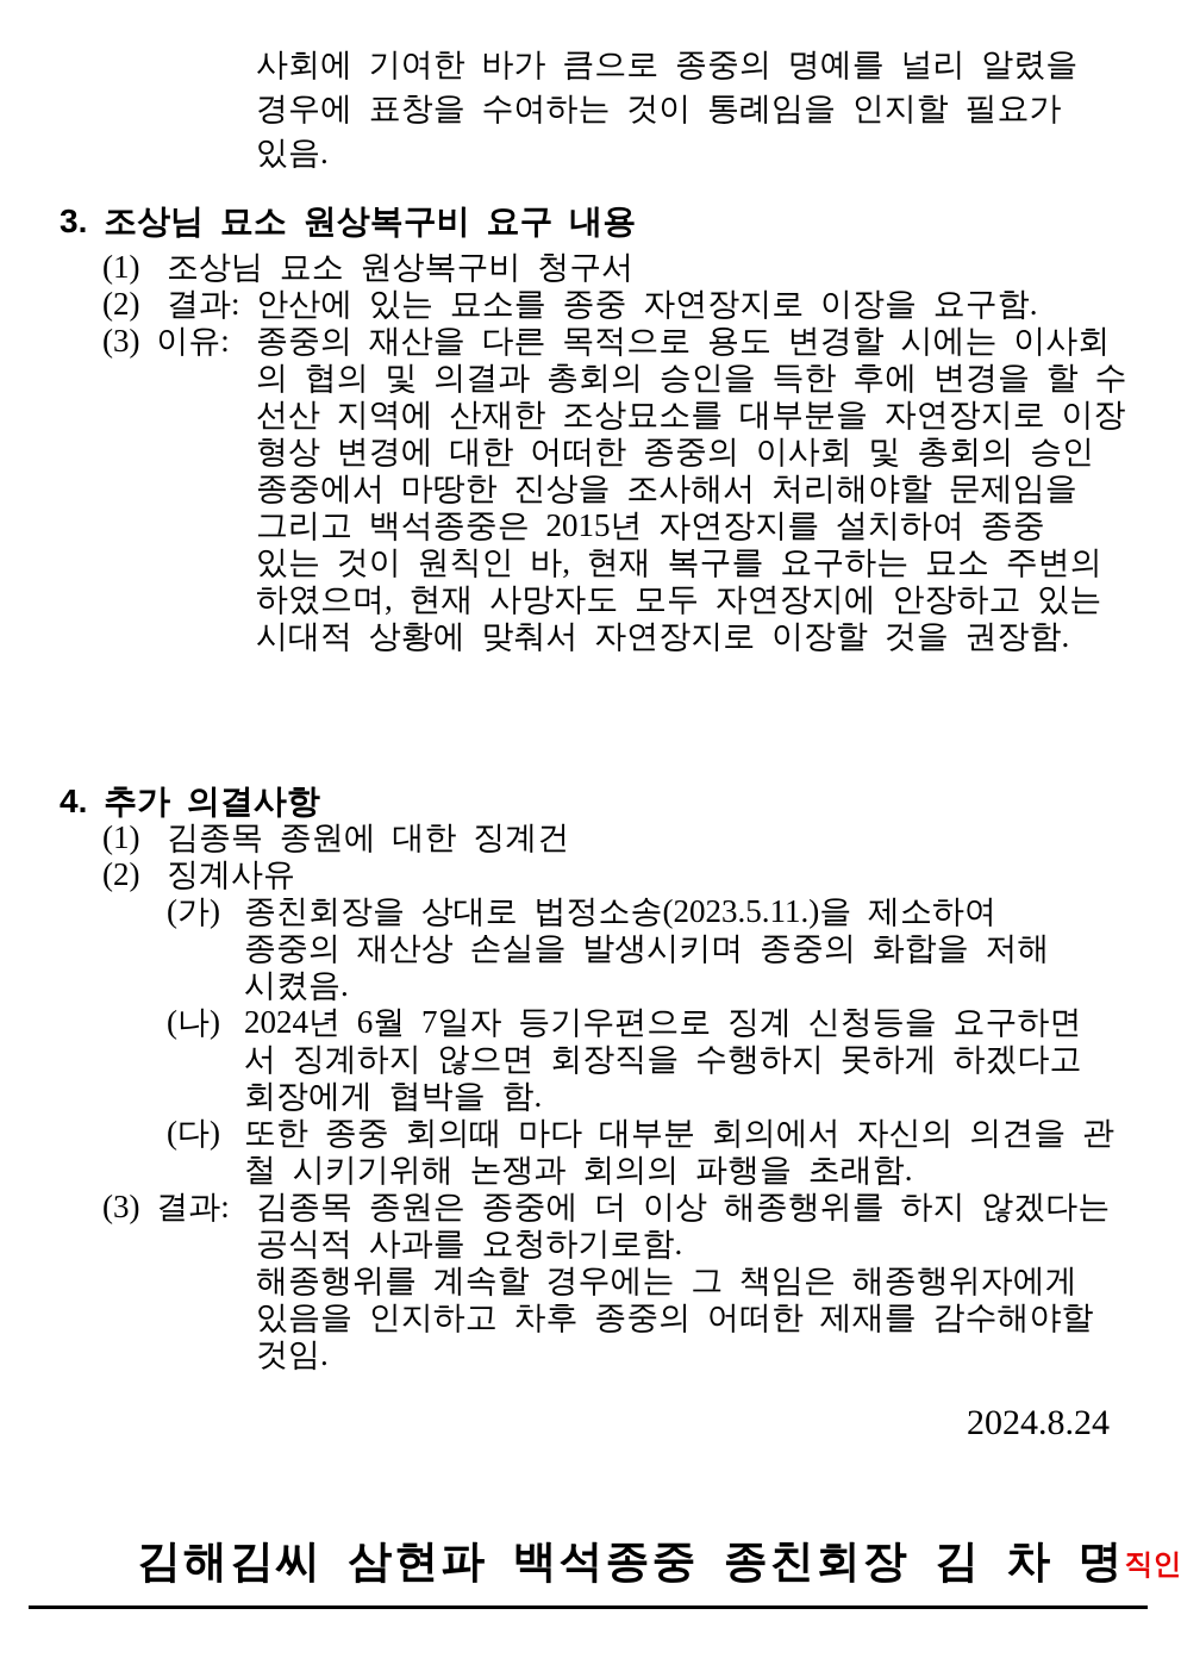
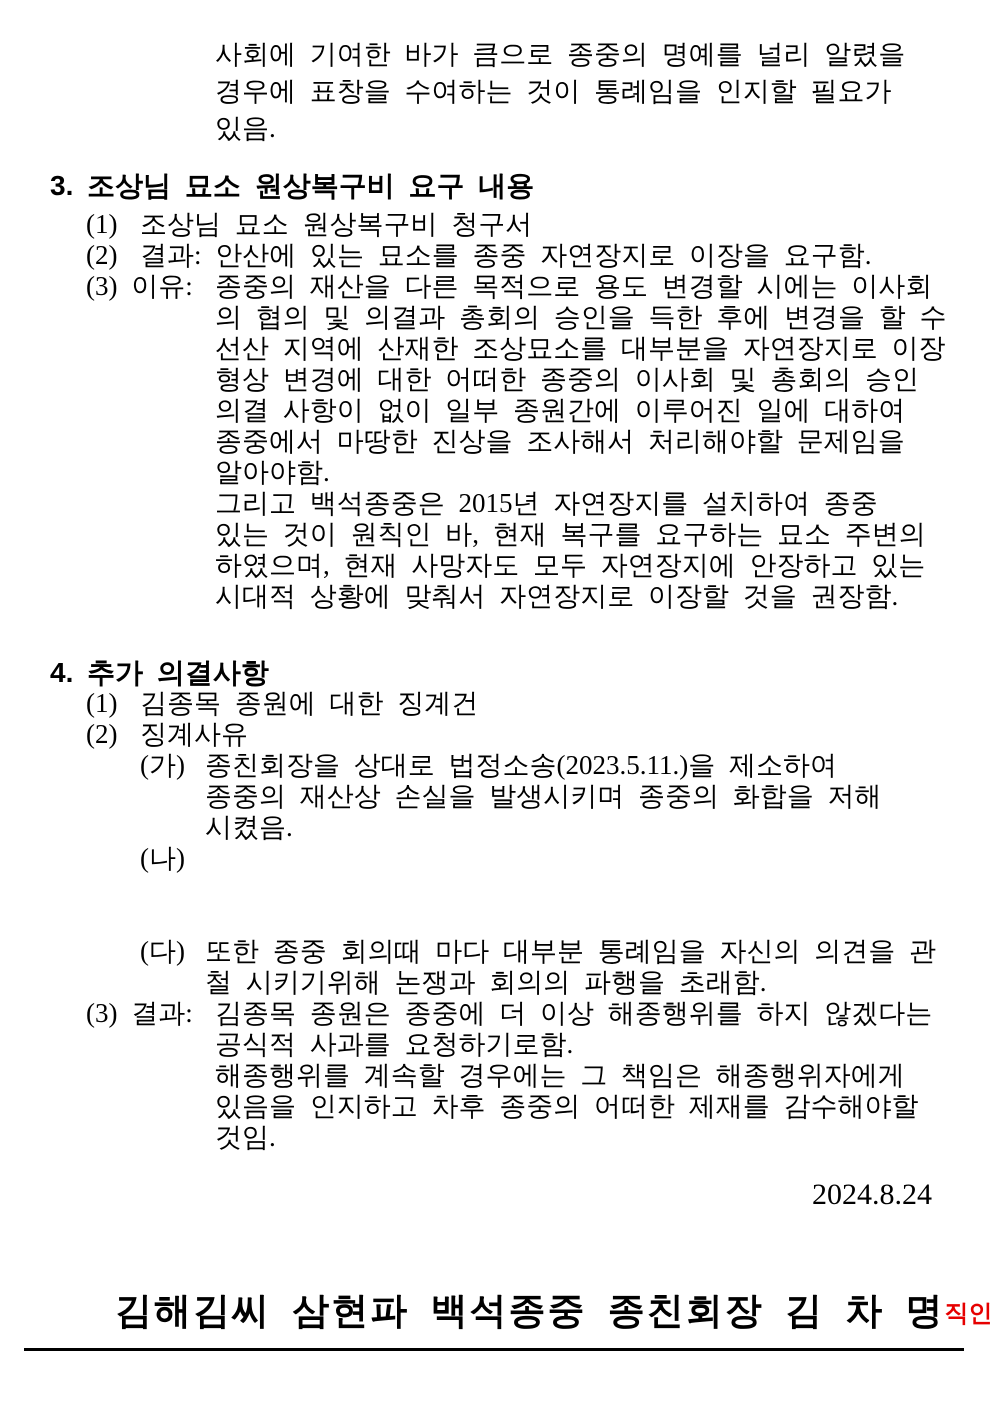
  사회에 기여한 바가 큼으로 종중의 명예를 널리 알렸을
  경우에 표창을 수여하는 것이 통례임을 인지할 필요가
  있음.
  3. 조상님 묘소 원상복구비 요구 내용
  (1)
  조상님 묘소 원상복구비 청구서
  (2)
  결과: 안산에 있는 묘소를 종중 자연장지로 이장을 요구함.
  (3) 이유:
  종중의 재산을 다른 목적으로 용도 변경할 시에는 이사회
  의 협의 및 의결과 총회의 승인을 득한 후에 변경을 할 수
  선산 지역에 산재한 조상묘소를 대부분을 자연장지로 이장
  형상 변경에 대한 어떠한 종중의 이사회 및 총회의 승인
+ 의결 사항이 없이 일부 종원간에 이루어진 일에 대하여
  종중에서 마땅한 진상을 조사해서 처리해야할 문제임을
+ 알아야함.
  그리고 백석종중은 2015년 자연장지를 설치하여 종중
  있는 것이 원칙인 바, 현재 복구를 요구하는 묘소 주변의
  하였으며, 현재 사망자도 모두 자연장지에 안장하고 있는
  시대적 상황에 맞춰서 자연장지로 이장할 것을 권장함.
  4. 추가 의결사항
  (1)
  김종목 종원에 대한 징계건
  (2)
  징계사유
  (가)
  종친회장을 상대로 법정소송(2023.5.11.)을 제소하여
  종중의 재산상 손실을 발생시키며 종중의 화합을 저해
  시켰음.
  (나)
- 2024년 6월 7일자 등기우편으로 징계 신청등을 요구하면
- 서 징계하지 않으면 회장직을 수행하지 못하게 하겠다고
- 회장에게 협박을 함.
  (다)
- 또한 종중 회의때 마다 대부분 회의에서 자신의 의견을 관
+ 또한 종중 회의때 마다 대부분 통례임을 자신의 의견을 관
  철 시키기위해 논쟁과 회의의 파행을 초래함.
  (3) 결과:
  김종목 종원은 종중에 더 이상 해종행위를 하지 않겠다는
  공식적 사과를 요청하기로함.
  해종행위를 계속할 경우에는 그 책임은 해종행위자에게
  있음을 인지하고 차후 종중의 어떠한 제재를 감수해야할
  것임.
  2024.8.24
  김해김씨 삼현파 백석종중 종친회장 김 차 명직인
